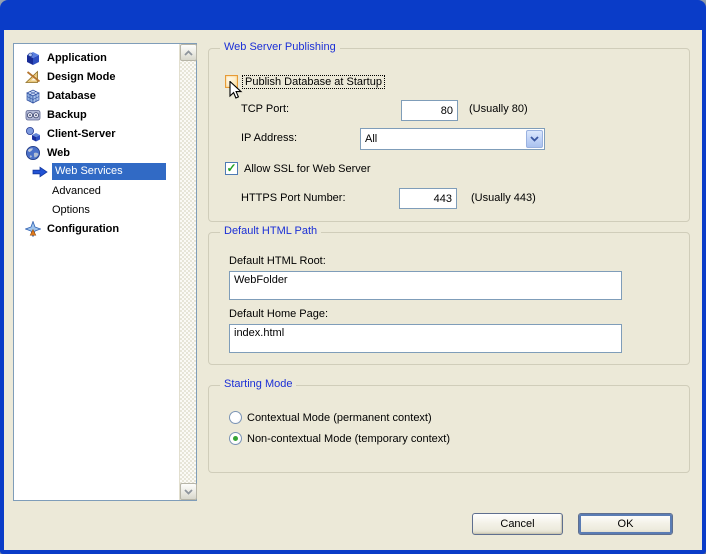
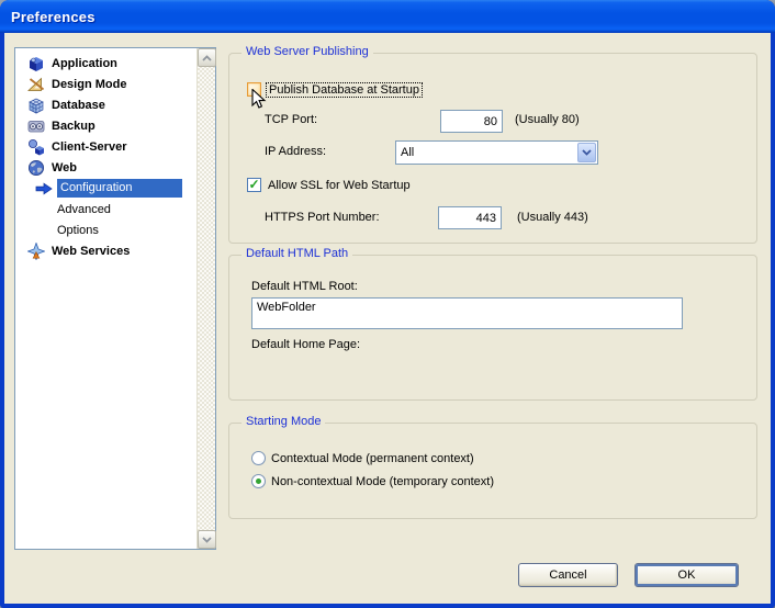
+ Preferences
  Application
  Design Mode
  Database
  Backup
  Client-Server
  Web
- Web Services
+ Configuration
  Advanced
  Options
- Configuration
+ Web Services
  Web Server Publishing
  Publish Database at Startup
  TCP Port:
  80
  (Usually 80)
  IP Address:
  All
- Allow SSL for Web Server
+ Allow SSL for Web Startup
  HTTPS Port Number:
  443
  (Usually 443)
  Default HTML Path
  Default HTML Root:
  WebFolder
  Default Home Page:
- index.html
  Starting Mode
  Contextual Mode (permanent context)
  Non-contextual Mode (temporary context)
  Cancel
  OK
